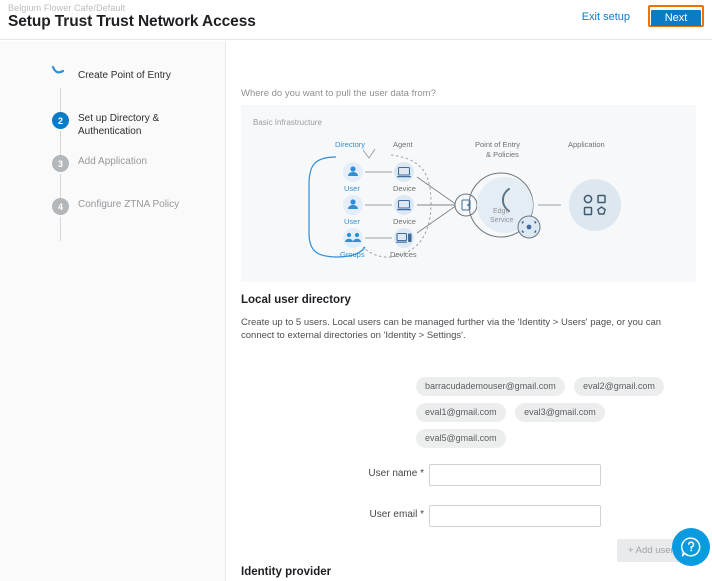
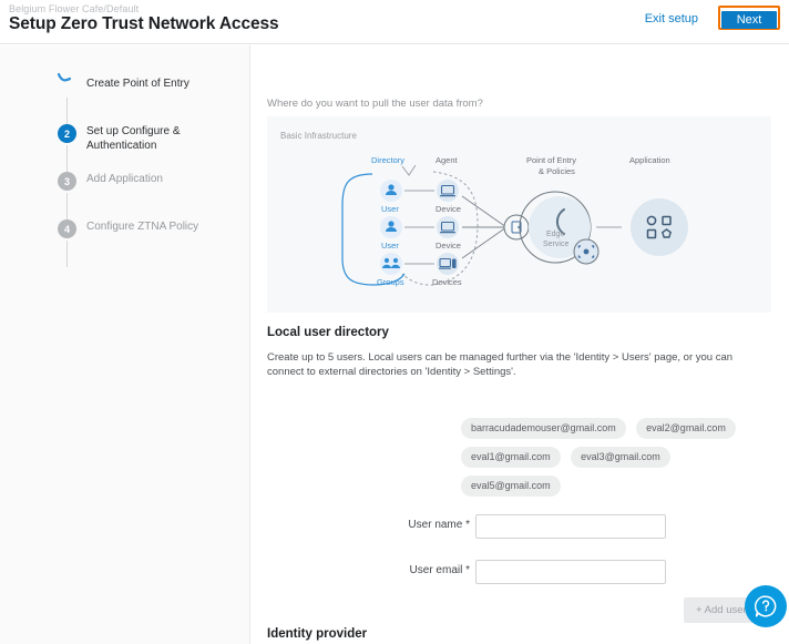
  Belgium Flower Cafe/Default
- Setup Trust Trust Network Access
+ Setup Zero Trust Network Access
  Exit setup
  Next
  Create Point of Entry
  2
- Set up Directory & Authentication
+ Set up Configure & Authentication
  3
  Add Application
  4
  Configure ZTNA Policy
  Where do you want to pull the user data from?
  Basic Infrastructure
  Directory
  Agent
  Point of Entry
  & Policies
  Application
  User
  User
  Groups
  Device
  Device
  Devices
  Local user directory
  Create up to 5 users. Local users can be managed further via the 'Identity > Users' page, or you can connect to external directories on 'Identity > Settings'.
  barracudademouser@gmail.com eval2@gmail.com eval1@gmail.com eval3@gmail.com eval5@gmail.com
  User name *
  User email *
  + Add use
  Identity provider
